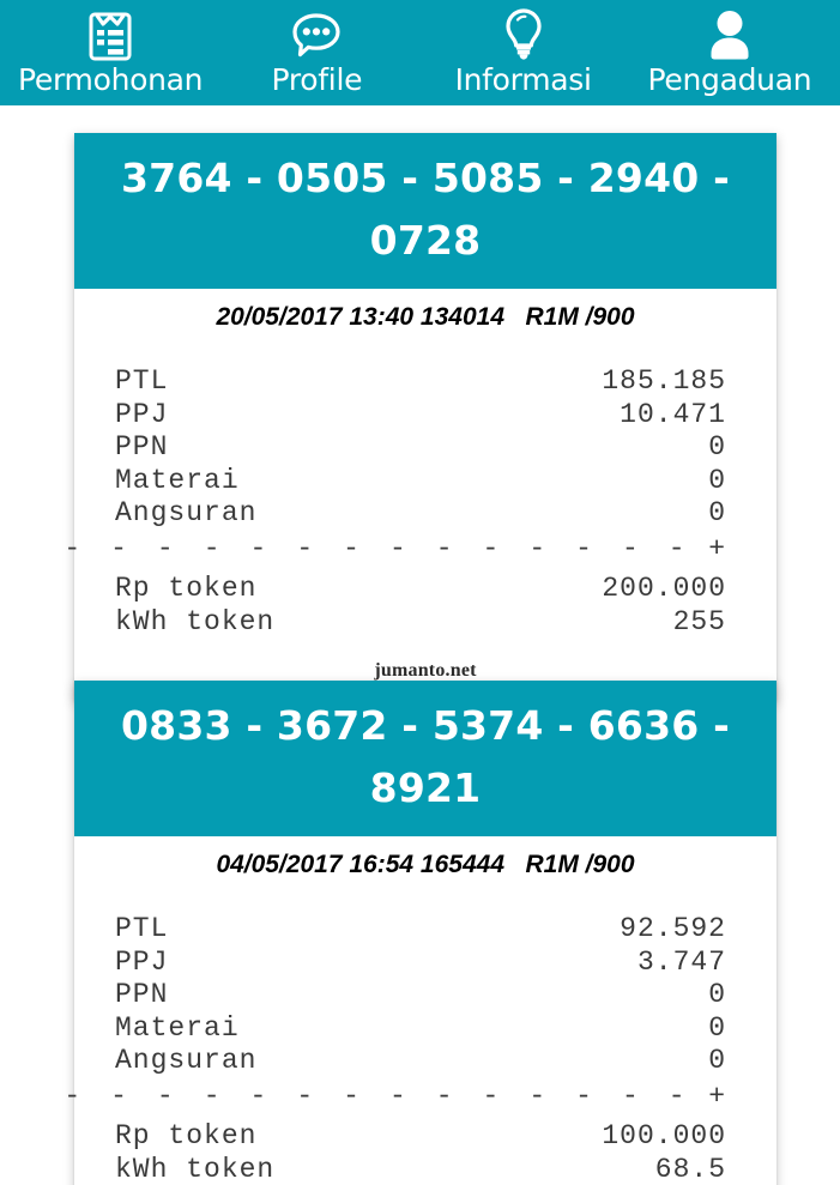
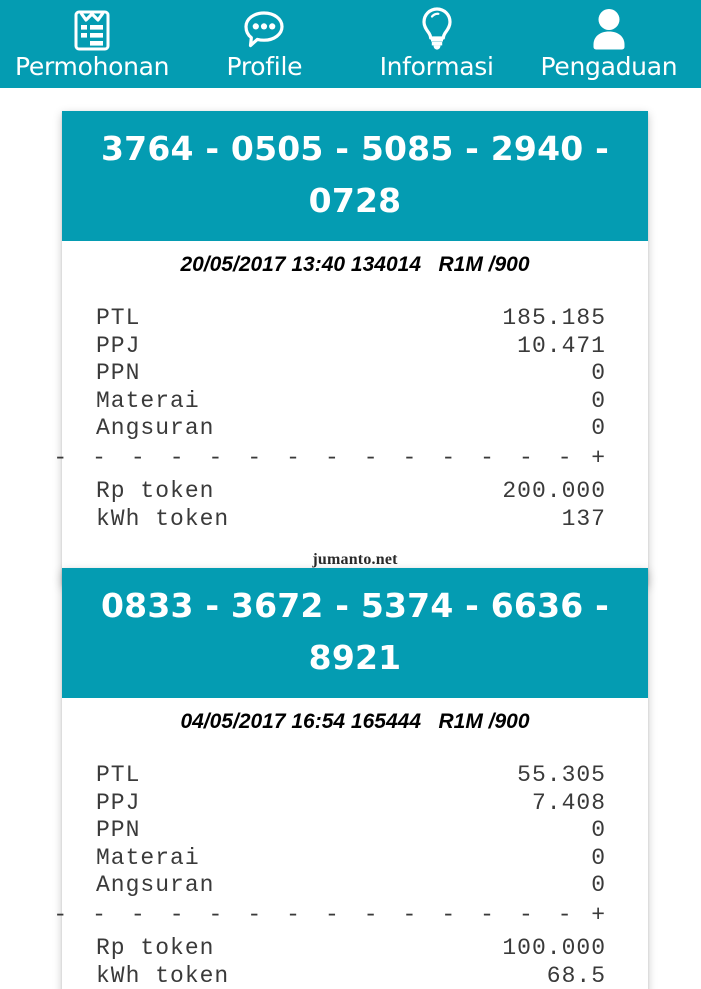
  Permohonan
  Profile
  Informasi
  Pengaduan
  3764 - 0505 - 5085 - 2940 - 0728
  20/05/2017 13:40 134014 R1M /900
  PTL
  185.185
  PPJ
  10.471
  PPN
  0
  Materai
  0
  Angsuran
  0
  - - - - - - - - - - - - - -
  +
  Rp token
  200.000
  kWh token
- 255
+ 137
  jumanto.net
  0833 - 3672 - 5374 - 6636 - 8921
  04/05/2017 16:54 165444 R1M /900
  PTL
- 92.592
+ 55.305
  PPJ
- 3.747
+ 7.408
  PPN
  0
  Materai
  0
  Angsuran
  0
  - - - - - - - - - - - - - -
  +
  Rp token
  100.000
  kWh token
  68.5
